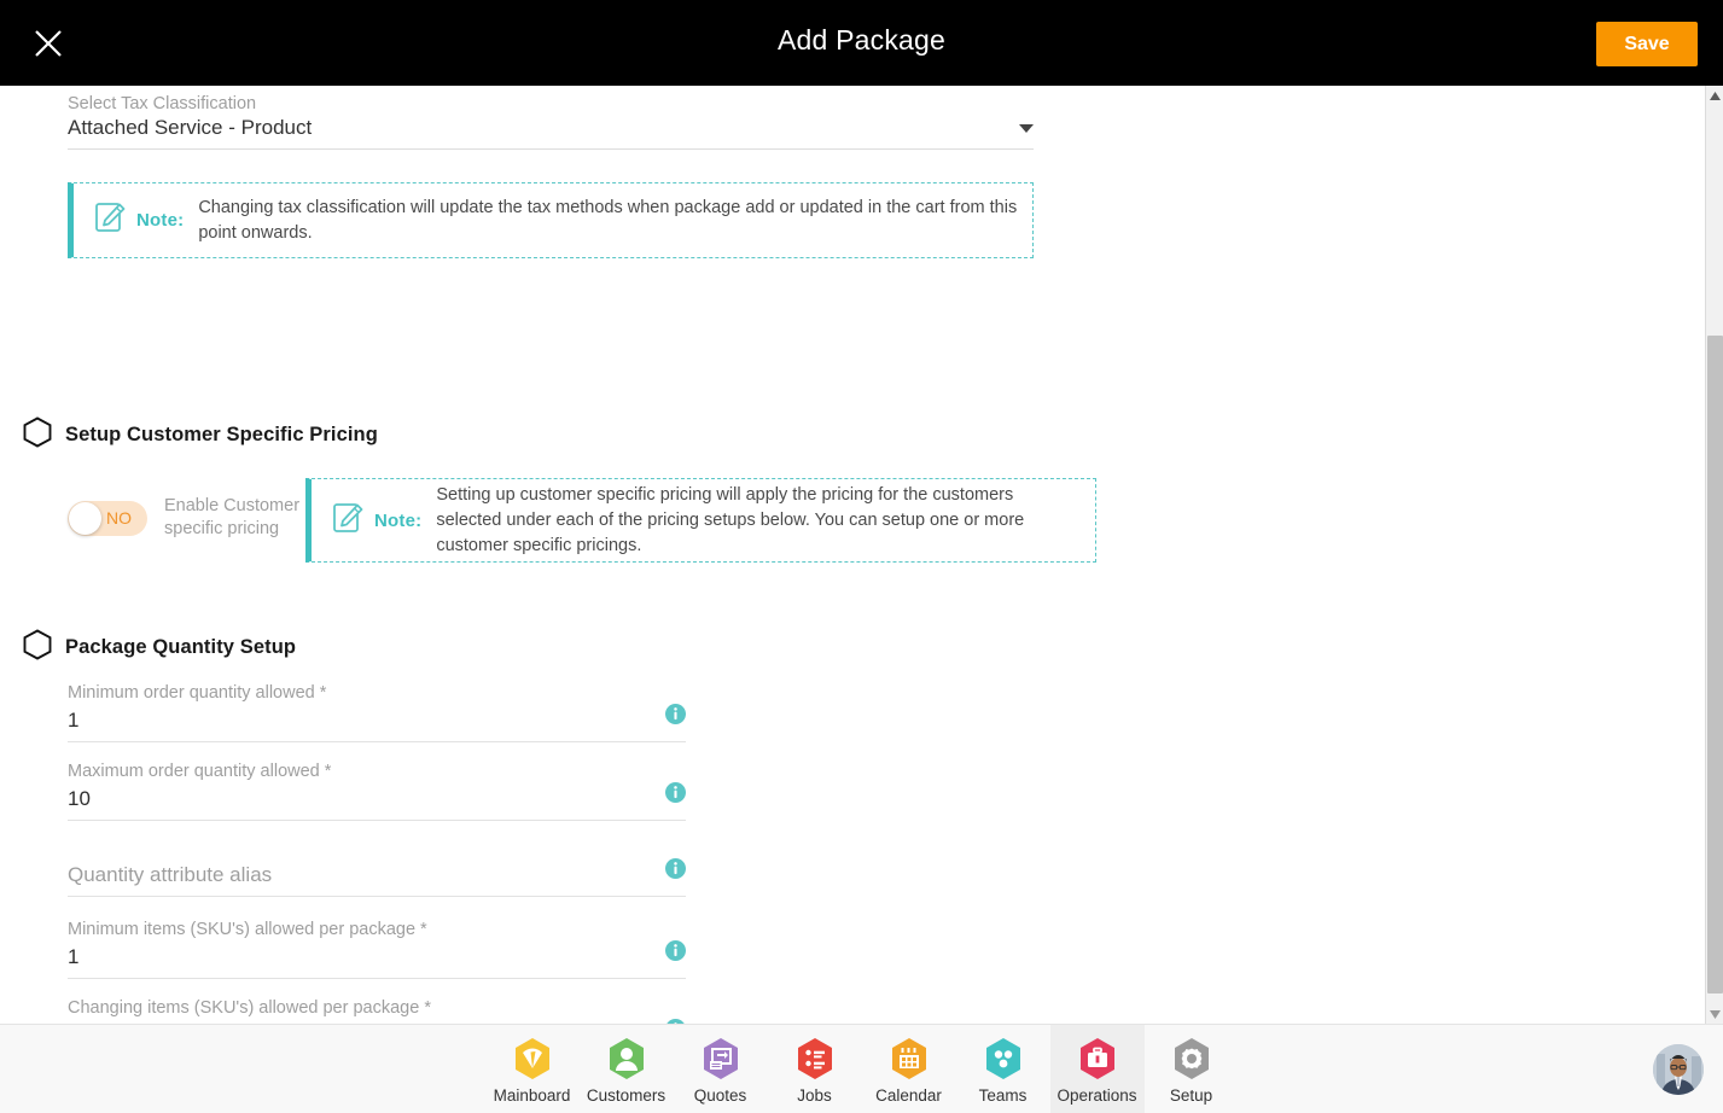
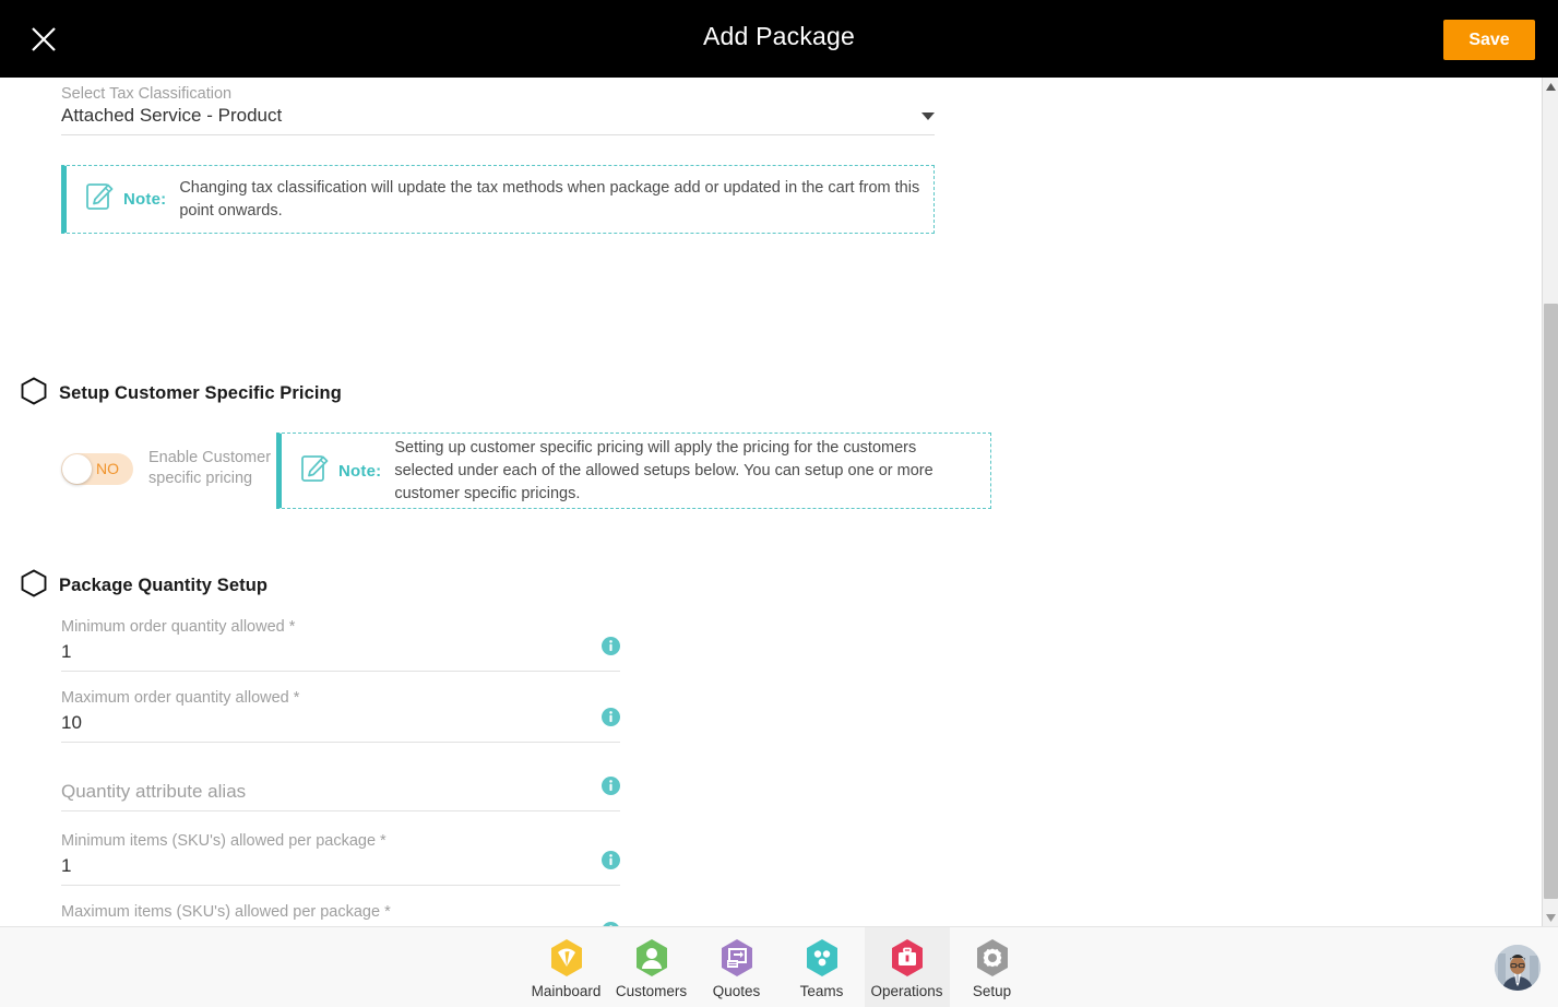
  Add Package
  Save
  Select Tax Classification
  Attached Service - Product
  Note:
  Changing tax classification will update the tax methods when package add or updated in the cart from this point onwards.
  Setup Customer Specific Pricing
  NO
  Enable Customer specific pricing
  Note:
- Setting up customer specific pricing will apply the pricing for the customers selected under each of the pricing setups below. You can setup one or more customer specific pricings.
+ Setting up customer specific pricing will apply the pricing for the customers selected under each of the allowed setups below. You can setup one or more customer specific pricings.
  Package Quantity Setup
  Minimum order quantity allowed *
  1
  Maximum order quantity allowed *
  10
  Quantity attribute alias
  Minimum items (SKU's) allowed per package *
  1
- Changing items (SKU's) allowed per package *
+ Maximum items (SKU's) allowed per package *
  Mainboard
  Customers
  Quotes
- Jobs
- Calendar
  Teams
  Operations
  Setup
